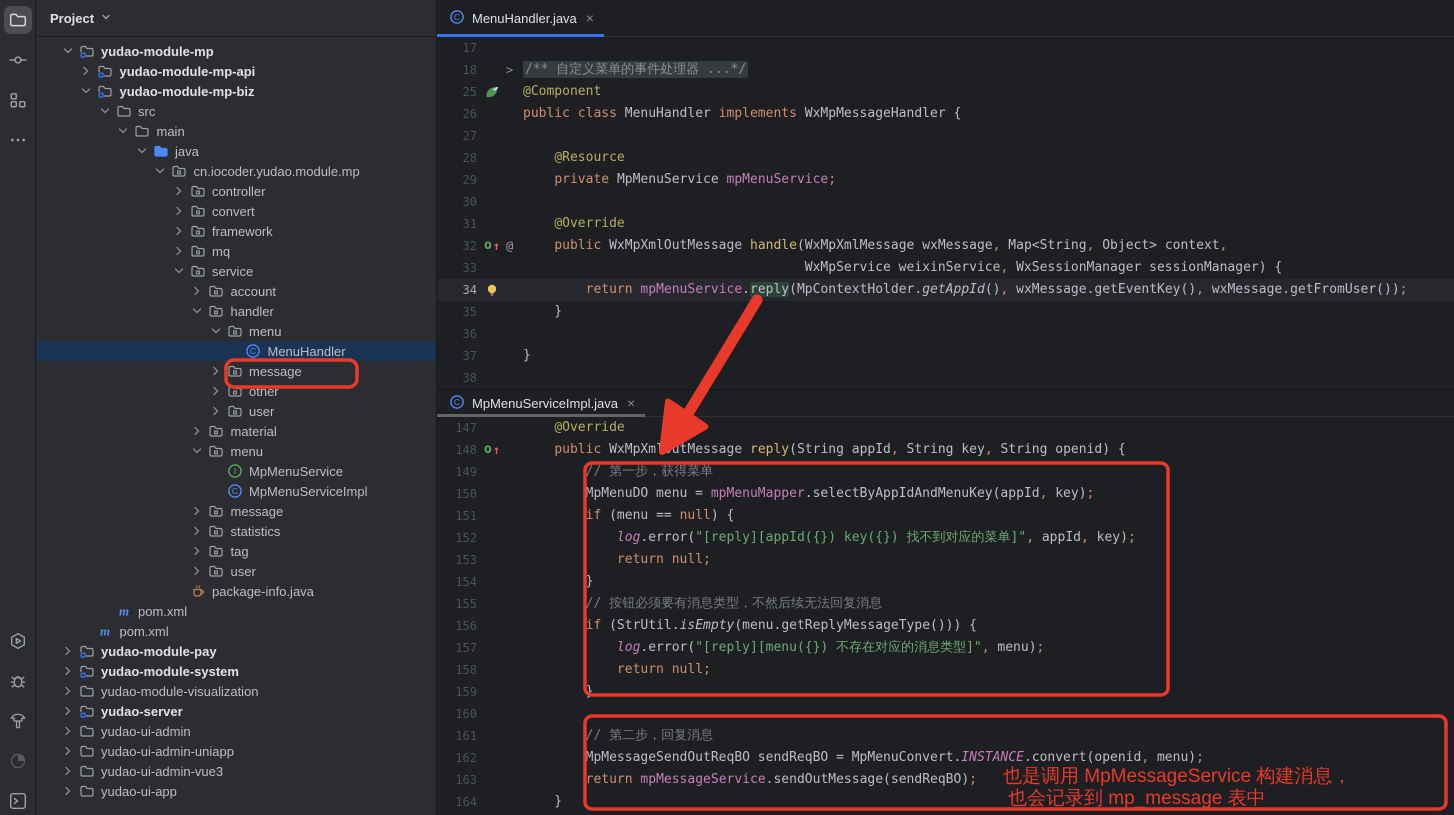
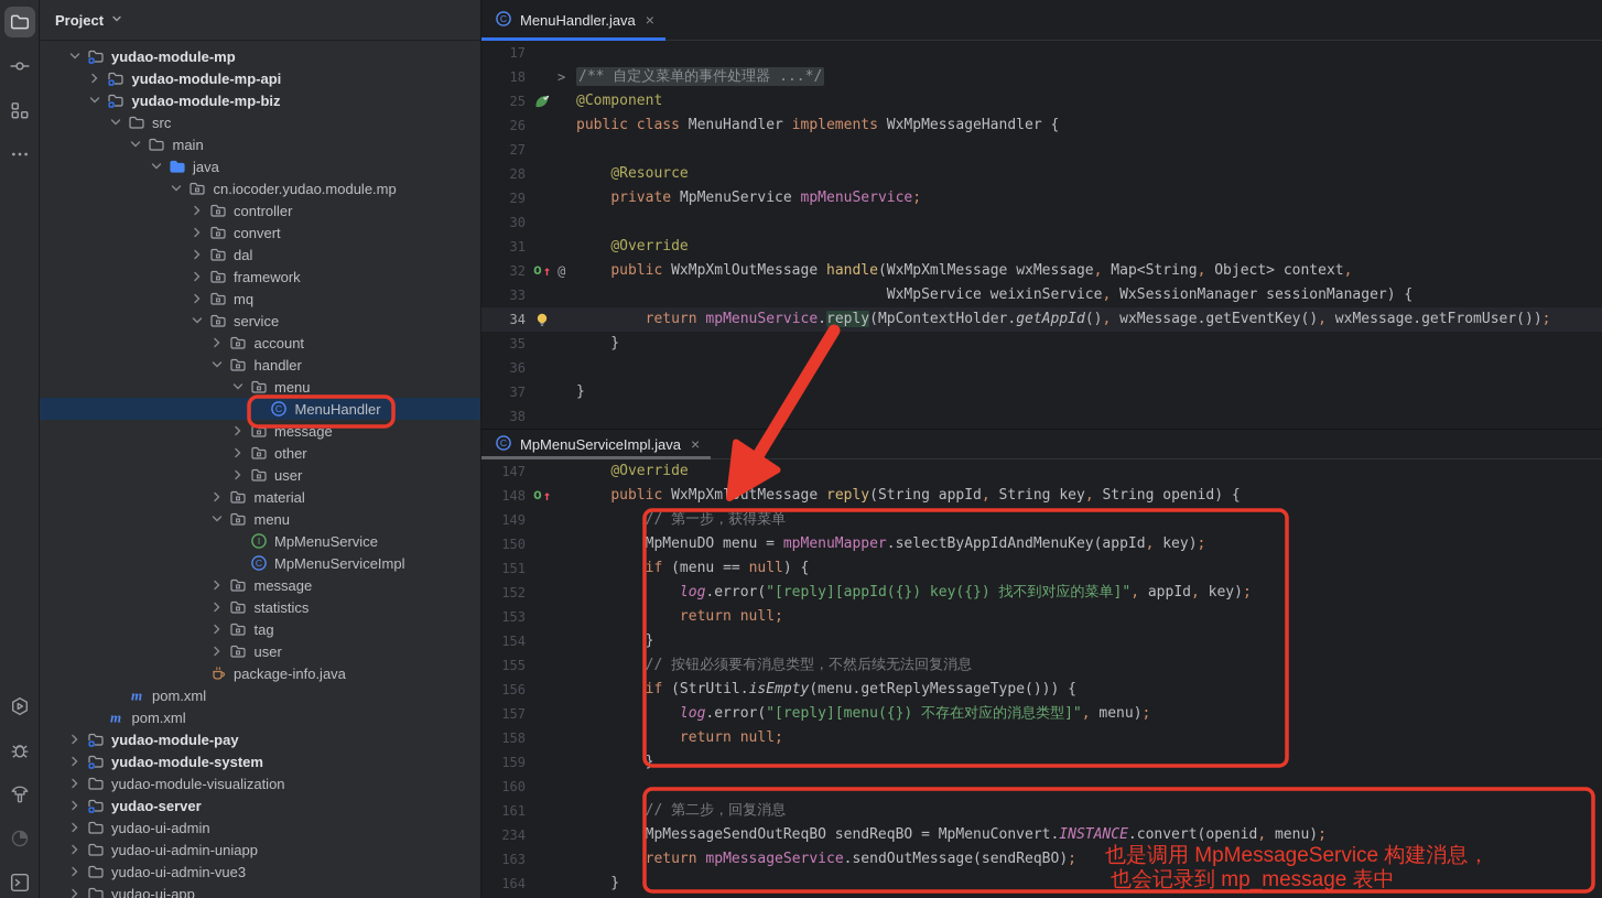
  Project
  yudao-module-mp
  yudao-module-mp-api
  yudao-module-mp-biz
  src
  main
  java
  cn.iocoder.yudao.module.mp
  controller
  convert
+ dal
  framework
  mq
  service
  account
  handler
  menu
  C
  MenuHandler
  message
  other
  user
  material
  menu
  I
  MpMenuService
  C
  MpMenuServiceImpl
  message
  statistics
  tag
  user
  package-info.java
  m
  pom.xml
  m
  pom.xml
  yudao-module-pay
  yudao-module-system
  yudao-module-visualization
  yudao-server
  yudao-ui-admin
  yudao-ui-admin-uniapp
  yudao-ui-admin-vue3
  yudao-ui-app
  C
  MenuHandler.java
  ×
  17
  18
  >
  /** 自定义菜单的事件处理器 ...*/
  25
  @Component
  26
  public class MenuHandler implements WxMpMessageHandler {
  27
  28
  @Resource
  29
  private MpMenuService mpMenuService;
  30
  31
  @Override
  32
  o
  ↑
  @
  public WxMpXmlOutMessage handle(WxMpXmlMessage wxMessage, Map<String, Object> context,
  33
  WxMpService weixinService, WxSessionManager sessionManager) {
  34
  return mpMenuService.reply(MpContextHolder.getAppId(), wxMessage.getEventKey(), wxMessage.getFromUser());
  35
  }
  36
  37
  }
  38
  C
  MpMenuServiceImpl.java
  ×
  147
  @Override
  148
  o
  ↑
  public WxMpXmutMessage reply(String appId, String key, String openid) {
  149
  // 第一步，获得菜单
  150
  MpMenuDO menu = mpMenuMapper.selectByAppIdAndMenuKey(appId, key);
  151
  if (menu == null) {
  152
  log.error("[reply][appId({}) key({}) 找不到对应的菜单]", appId, key);
  153
  return null;
  154
  }
  155
  // 按钮必须要有消息类型，不然后续无法回复消息
  156
  if (StrUtil.isEmpty(menu.getReplyMessageType())) {
  157
  log.error("[reply][menu({}) 不存在对应的消息类型]", menu);
  158
  return null;
  159
  }
  160
  161
  // 第二步，回复消息
- 162
+ 234
  MpMessageSendOutReqBO sendReqBO = MpMenuConvert.INSTANCE.convert(openid, menu);
  163
  return mpMessageService.sendOutMessage(sendReqBO);
  164
  }
  也是调用 MpMessageService 构建消息，
  也会记录到 mp_message 表中
